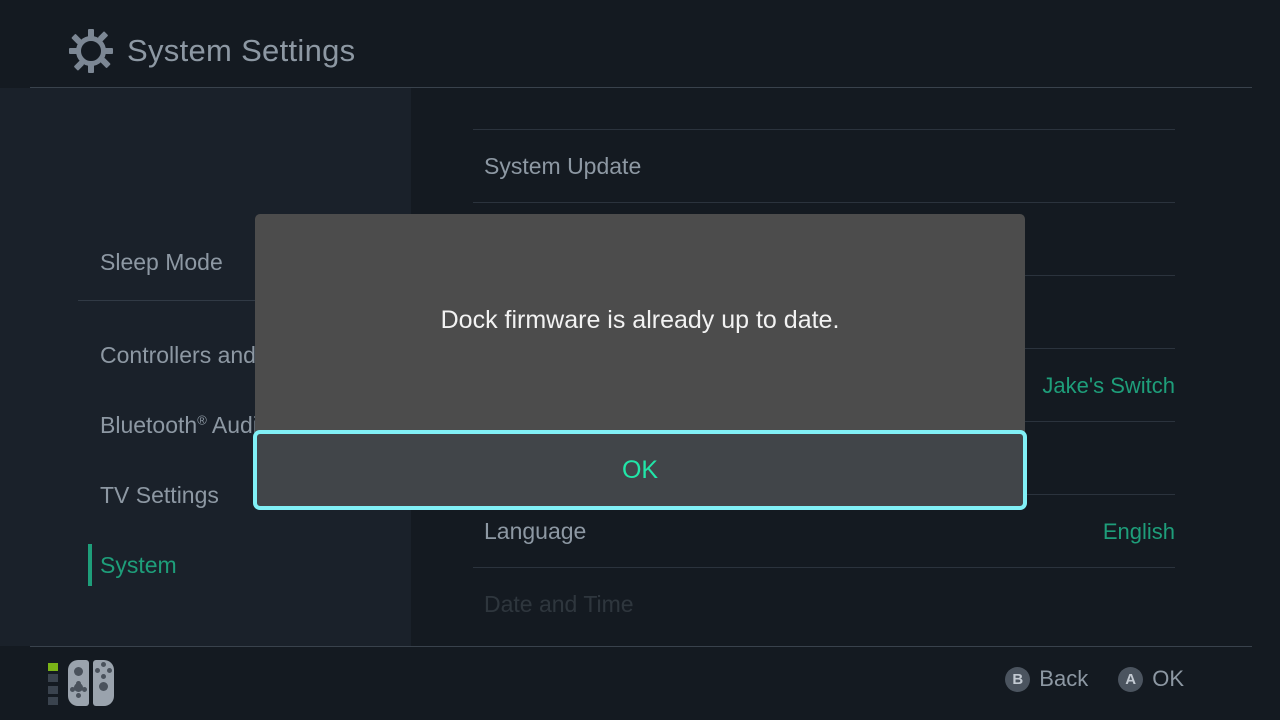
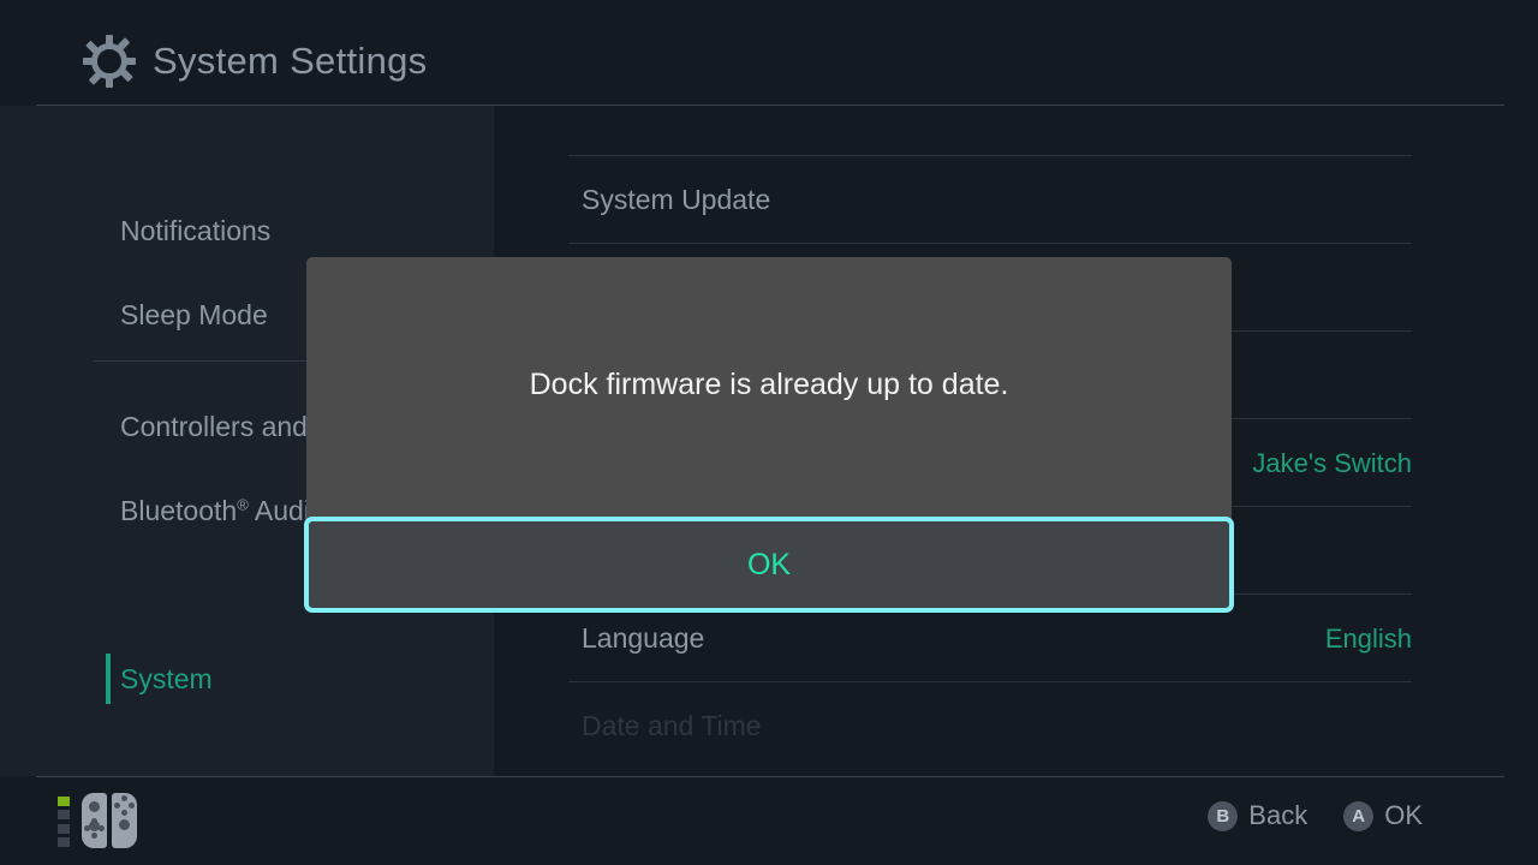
  System Settings
+ Notifications
  Sleep Mode
  Bluetooth® Aud
- TV Settings
  System
  System Update
  Jake's Switch
  Language
  English
  Date and Time
  B
  Back
  A
  OK
  Dock firmware is already up to date.
  OK
